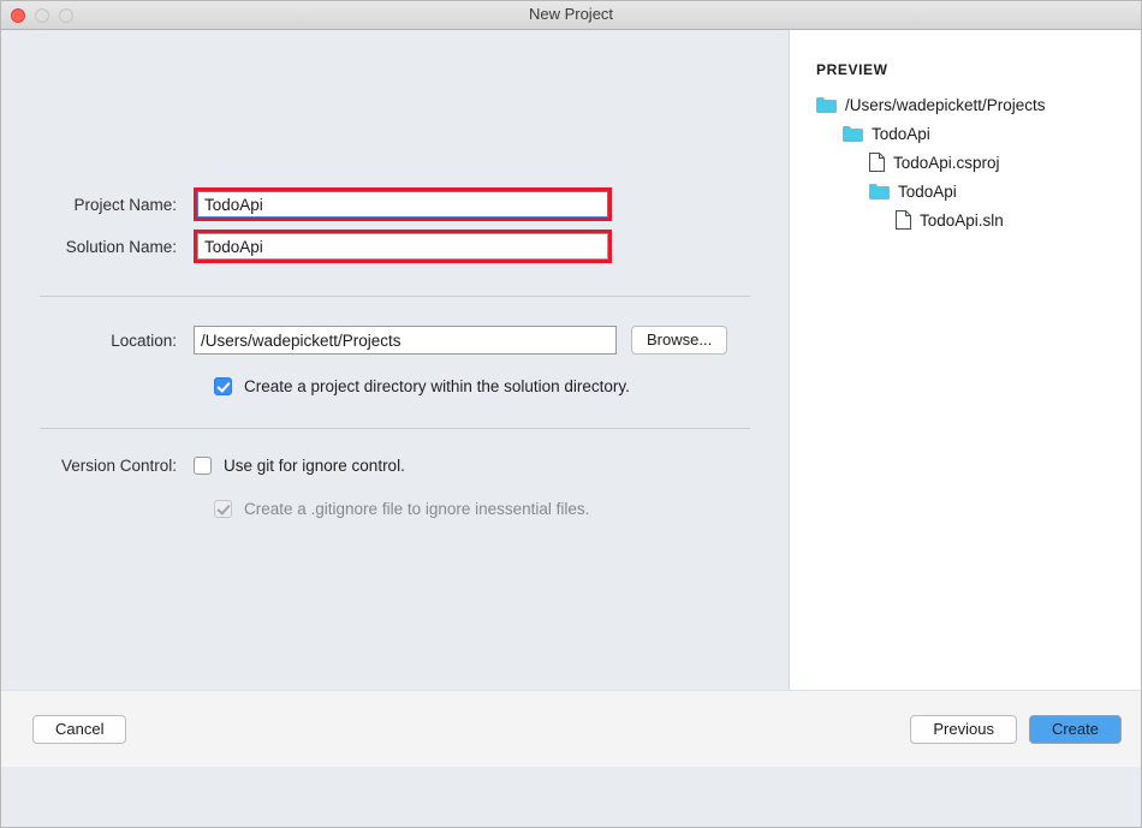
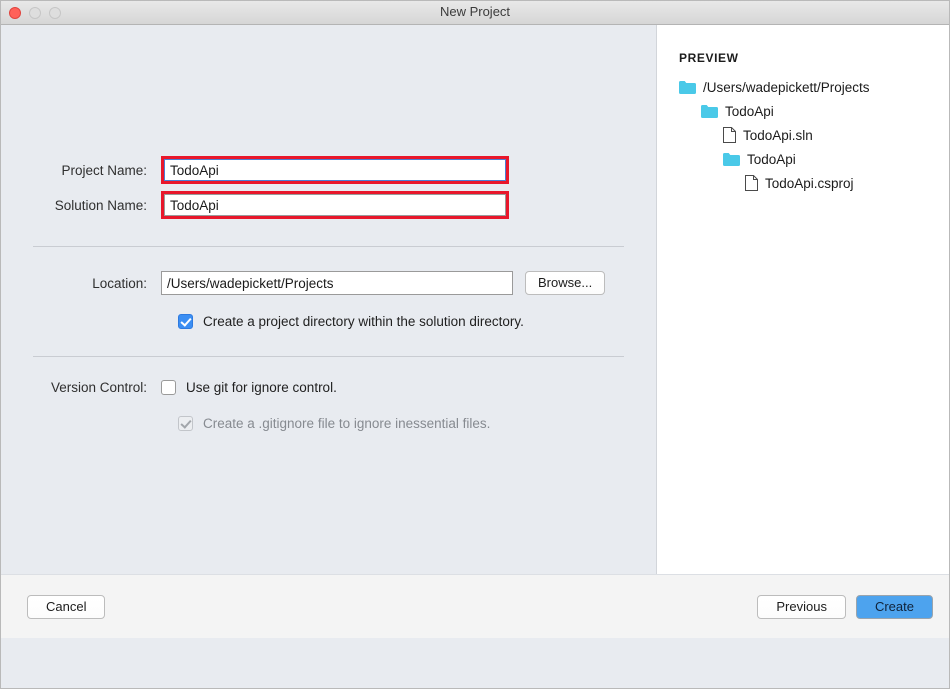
  New Project
  Project Name:
  TodoApi
  Solution Name:
  TodoApi
  Location:
  /Users/wadepickett/Projects
  Browse...
  Create a project directory within the solution directory.
  Version Control:
  Use git for ignore control.
  Create a .gitignore file to ignore inessential files.
  PREVIEW
  /Users/wadepickett/Projects
  TodoApi
- TodoApi.csproj
+ TodoApi.sln
  TodoApi
- TodoApi.sln
+ TodoApi.csproj
  Cancel
  Previous
  Create
